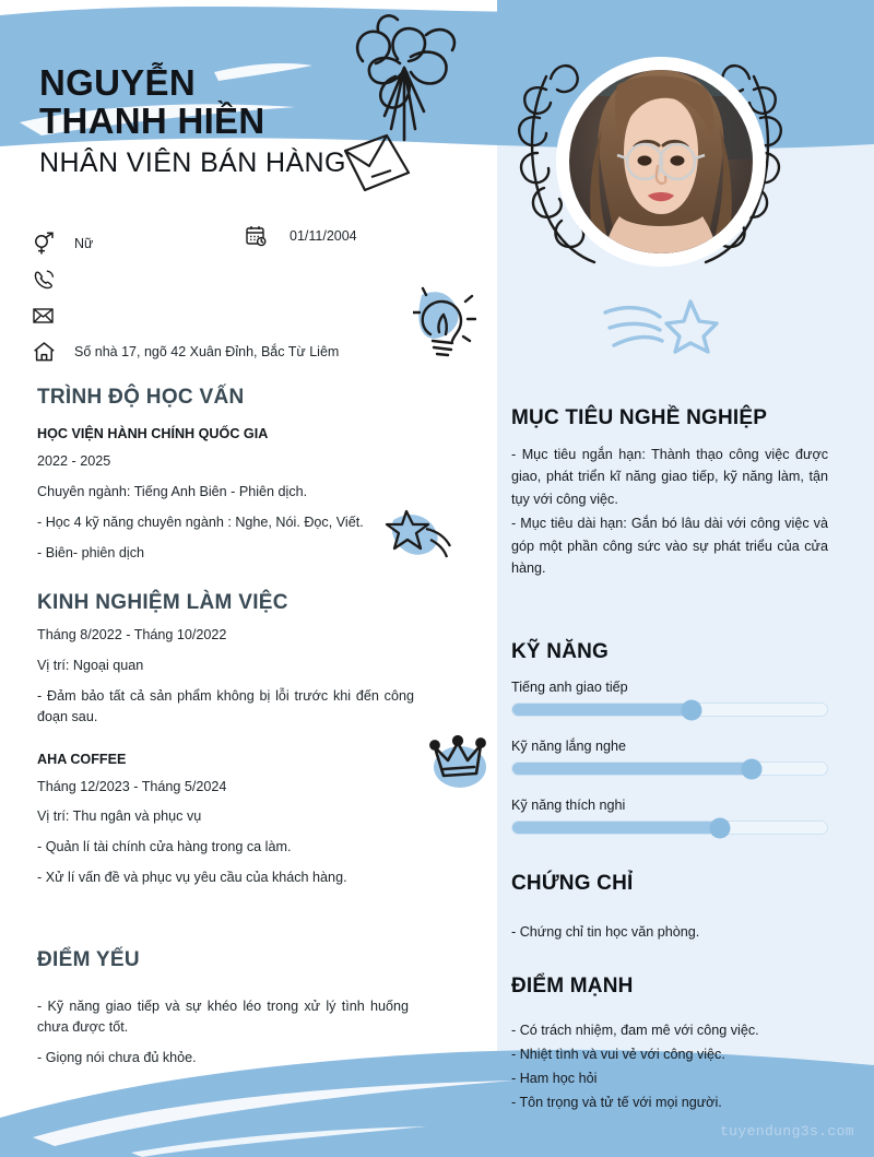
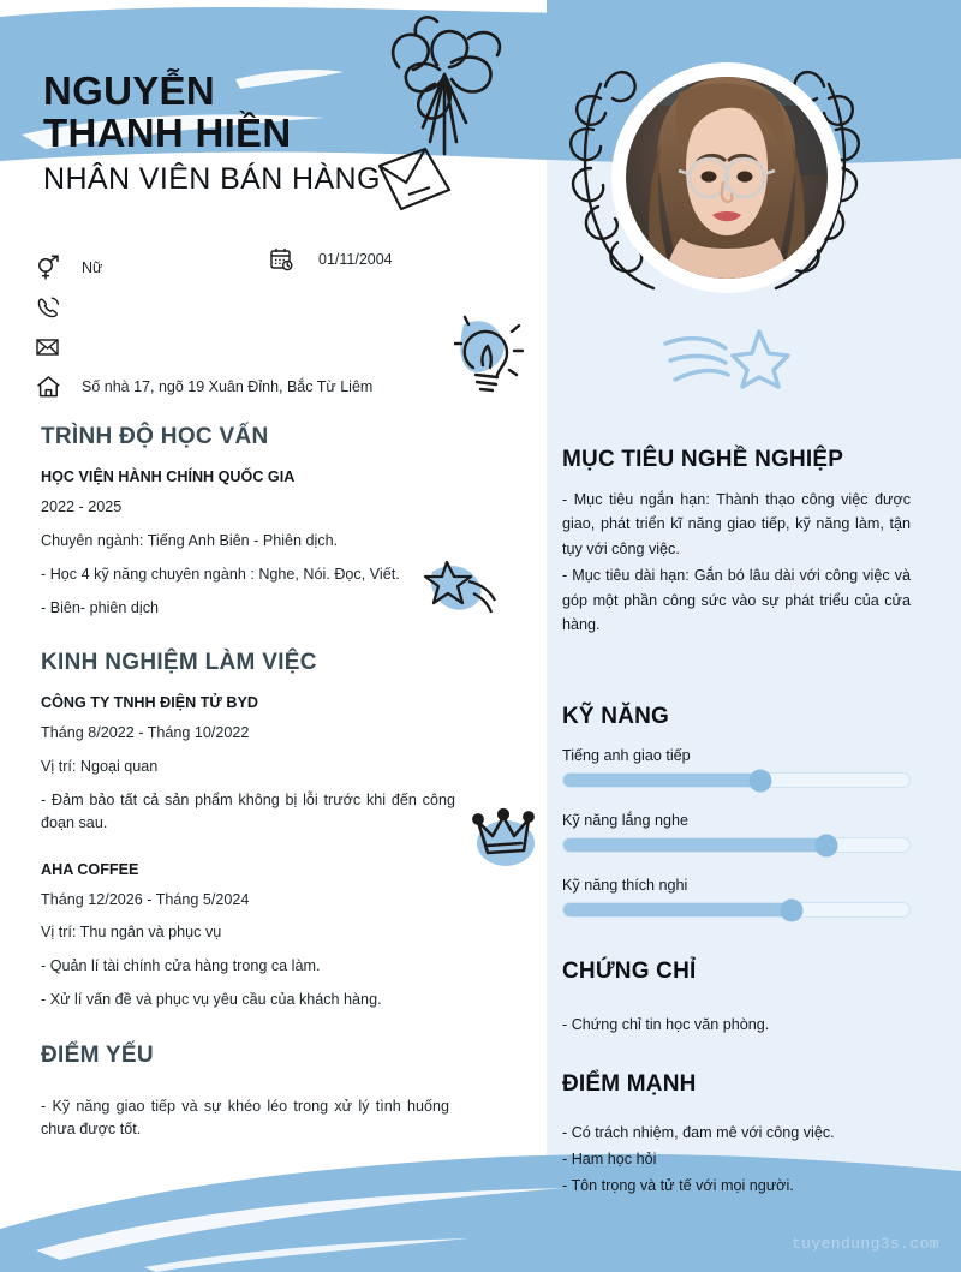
  NGUYỄN
  THANH HIỀN
  NHÂN VIÊN BÁN HÀNG
  Nữ
  01/11/2004
- Số nhà 17, ngõ 42 Xuân Đỉnh, Bắc Từ Liêm
+ Số nhà 17, ngõ 19 Xuân Đỉnh, Bắc Từ Liêm
  TRÌNH ĐỘ HỌC VẤN
  HỌC VIỆN HÀNH CHÍNH QUỐC GIA
  2022 - 2025
  Chuyên ngành: Tiếng Anh Biên - Phiên dịch.
  - Học 4 kỹ năng chuyên ngành : Nghe, Nói. Đọc, Viết.
  - Biên- phiên dịch
  KINH NGHIỆM LÀM VIỆC
+ CÔNG TY TNHH ĐIỆN TỬ BYD
  Tháng 8/2022 - Tháng 10/2022
  Vị trí: Ngoại quan
  - Đảm bảo tất cả sản phẩm không bị lỗi trước khi đến công đoạn sau.
  AHA COFFEE
- Tháng 12/2023 - Tháng 5/2024
+ Tháng 12/2026 - Tháng 5/2024
  Vị trí: Thu ngân và phục vụ
  - Quản lí tài chính cửa hàng trong ca làm.
  - Xử lí vấn đề và phục vụ yêu cầu của khách hàng.
  ĐIỂM YẾU
  - Kỹ năng giao tiếp và sự khéo léo trong xử lý tình huống chưa được tốt.
- - Giọng nói chưa đủ khỏe.
  MỤC TIÊU NGHỀ NGHIỆP
  - Mục tiêu ngắn hạn: Thành thạo công việc được giao, phát triển kĩ năng giao tiếp, kỹ năng làm, tận tụy với công việc.
  - Mục tiêu dài hạn: Gắn bó lâu dài với công việc và góp một phần công sức vào sự phát triểu của cửa hàng.
  KỸ NĂNG
  Tiếng anh giao tiếp
  Kỹ năng lắng nghe
  Kỹ năng thích nghi
  CHỨNG CHỈ
  - Chứng chỉ tin học văn phòng.
  ĐIỂM MẠNH
  - Có trách nhiệm, đam mê với công việc.
- - Nhiệt tình và vui vẻ với công việc.
  - Ham học hỏi
  - Tôn trọng và tử tế với mọi người.
  tuyendung3s.com
